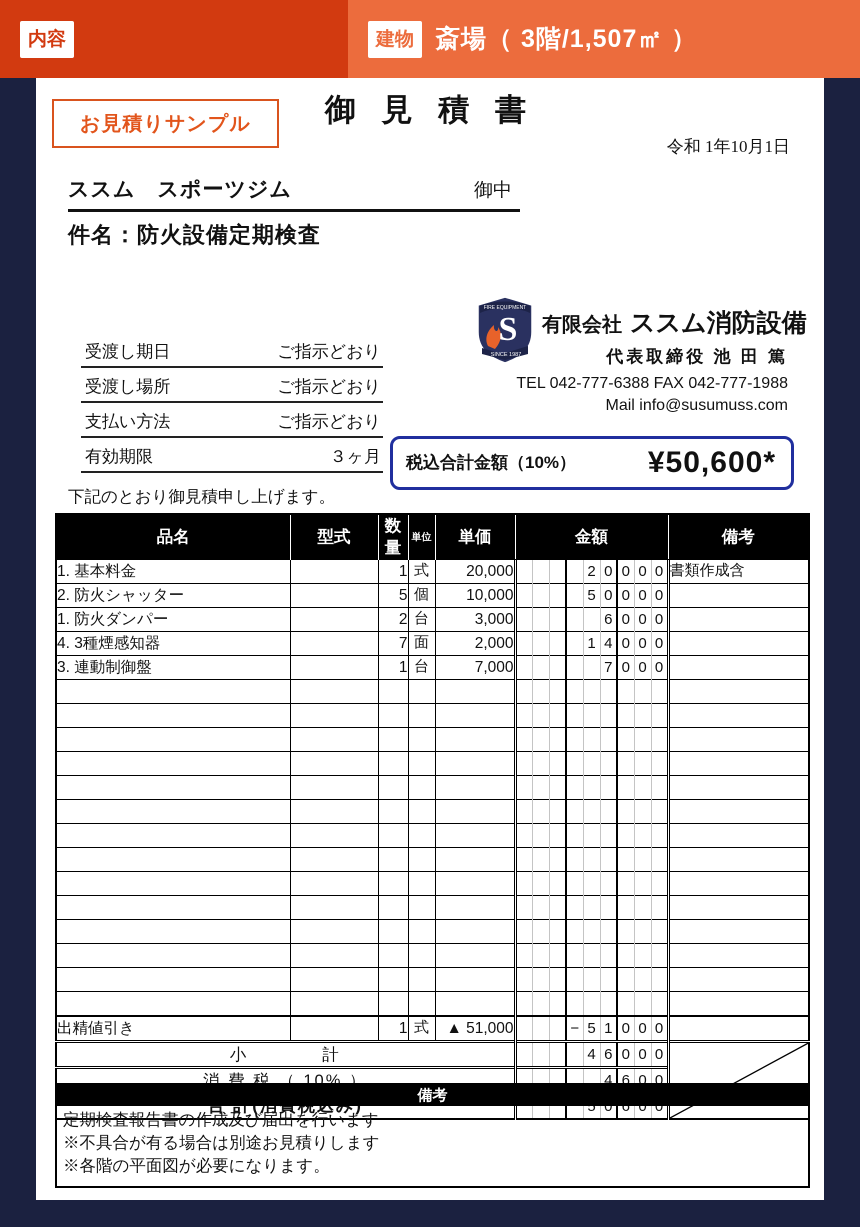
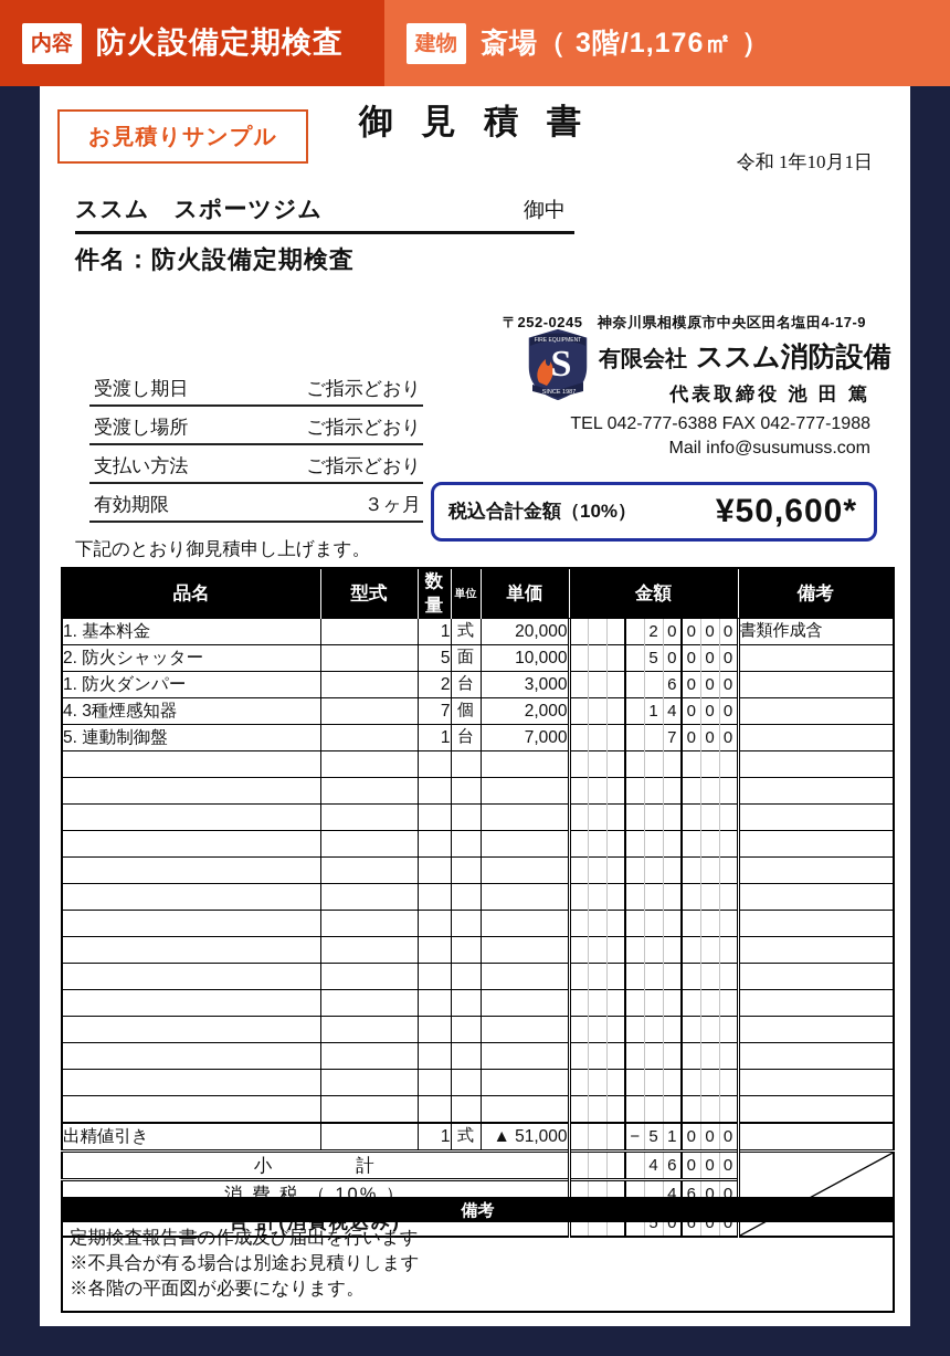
  内容
+ 防火設備定期検査
  建物
- 斎場（ 3階/1,507㎡ ）
+ 斎場（ 3階/1,176㎡ ）
  お見積りサンプル
  御 見 積 書
  令和 1年10月1日
  ススム スポーツジム
  御中
  件名：防火設備定期検査
+ 〒252-0245 神奈川県相模原市中央区田名塩田4-17-9
  S
  有限会社 ススム消防設備
  代表取締役 池 田 篤
  TEL 042-777-6388 FAX 042-777-1988
  Mail info@susumuss.com
  受渡し期日
  ご指示どおり
  受渡し場所
  ご指示どおり
  支払い方法
  ご指示どおり
  有効期限
  ３ヶ月
  税込合計金額（10%）
  ¥50,600*
  下記のとおり御見積申し上げます。
  品名	型式	数量	単位	単価	金額	備考
  1. 基本料金		1	式	20,000					2	0	0	0	0	書類作成含
- 2. 防火シャッター		5	個	10,000					5	0	0	0	0
+ 2. 防火シャッター		5	面	10,000					5	0	0	0	0
  1. 防火ダンパー		2	台	3,000						6	0	0	0
- 4. 3種煙感知器		7	面	2,000					1	4	0	0	0
+ 4. 3種煙感知器		7	個	2,000					1	4	0	0	0
- 3. 連動制御盤		1	台	7,000						7	0	0	0
+ 5. 連動制御盤		1	台	7,000						7	0	0	0
  出精値引き		1	式	▲ 51,000				−	5	1	0	0	0
  小 計					4	6	0	0	0
  消 費 税 （ 10% ）						4	6	0	0
  備考
  定期検査報告書の作成及び届出を行います
  ※不具合が有る場合は別途お見積りします
  ※各階の平面図が必要になります。
